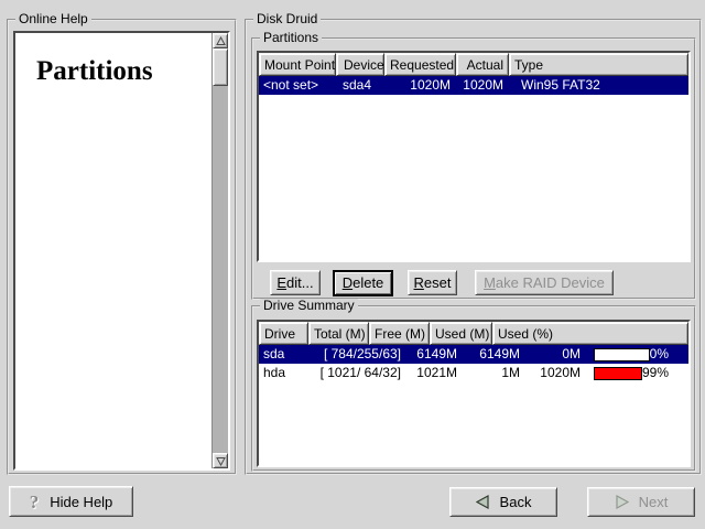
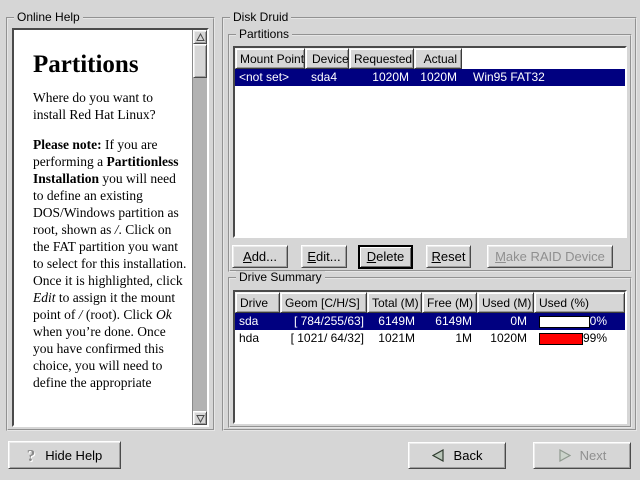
  Online Help
  Partitions
+ Where do you want to install Red Hat Linux?
+ Please note: If you are performing a Partitionless Installation you will need to define an existing DOS/Windows partition as root, shown as /. Click on the FAT partition you want to select for this installation. Once it is highlighted, click Edit to assign it the mount point of / (root). Click Ok when you’re done. Once you have confirmed this choice, you will need to define the appropriate
  Disk Druid
  Partitions
  Mount Point
  Device
  Requested
  Actual
- Type
  <not set>
  sda4
  1020M
  1020M
  Win95 FAT32
+ Add...
  Edit...
  Delete
  Reset
  Make RAID Device
  Drive Summary
  Drive
+ Geom [C/H/S]
  Total (M)
  Free (M)
  Used (M)
  Used (%)
  sda
  [ 784/255/63]
  6149M
  6149M
  0M
  0%
  hda
  [ 1021/ 64/32]
  1021M
  1M
  1020M
  99%
  ?
  Hide Help
  Back
  Next
